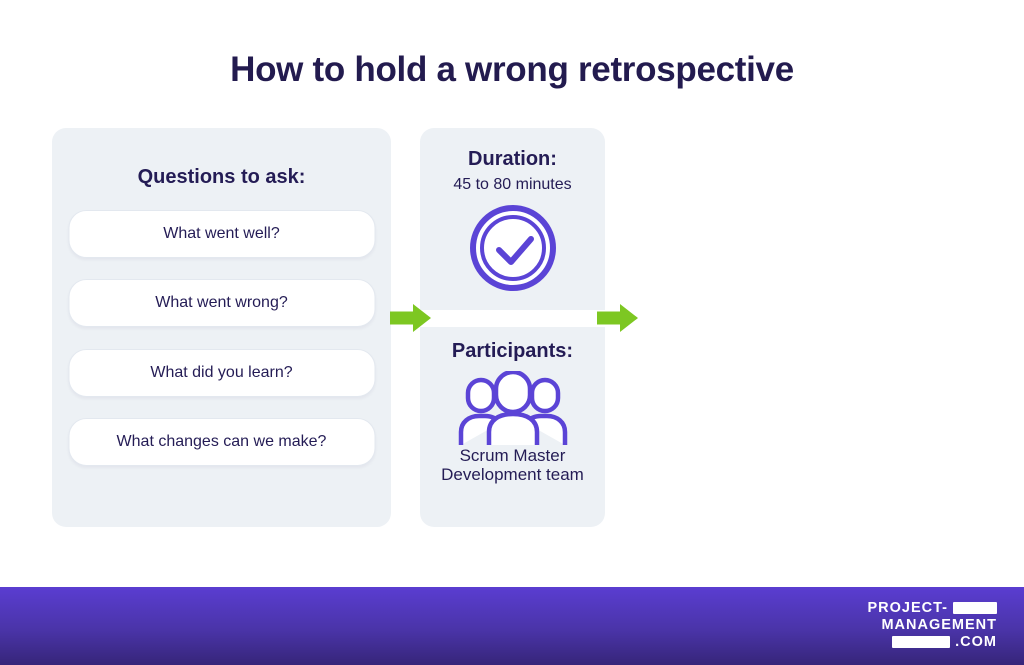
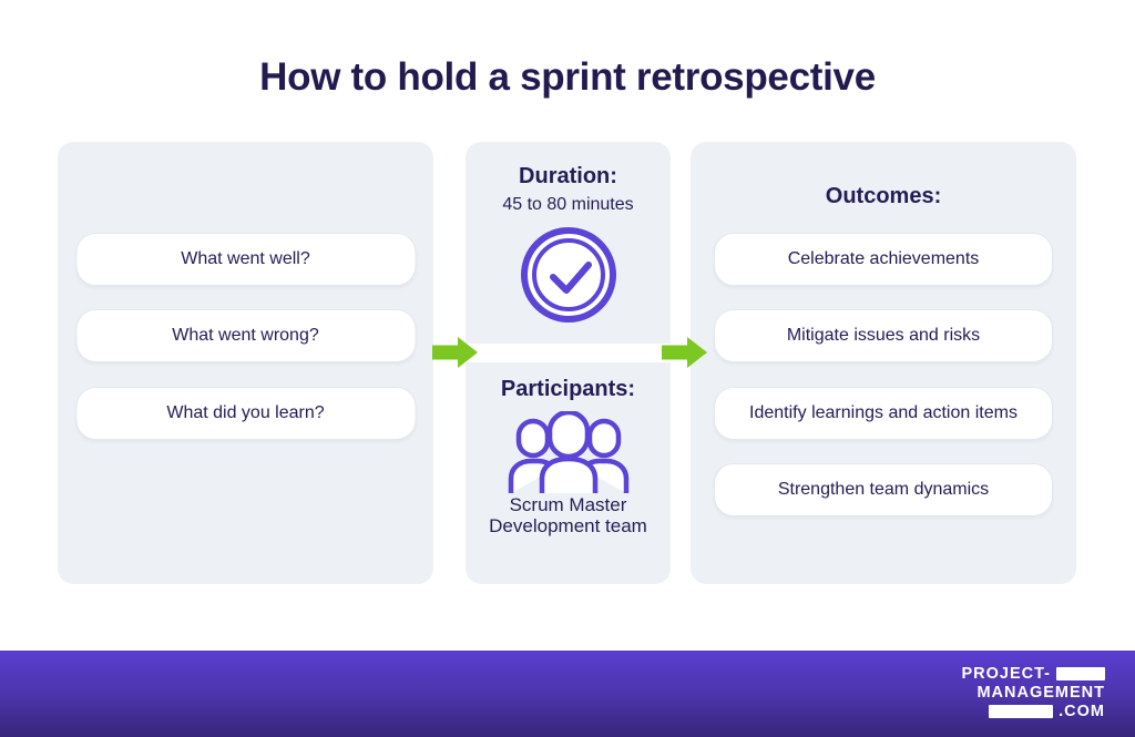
- How to hold a wrong retrospective
+ How to hold a sprint retrospective
- Questions to ask:
  What went well?
  What went wrong?
  What did you learn?
- What changes can we make?
  Duration:
  45 to 80 minutes
  Participants:
  Scrum Master
  Development team
+ Outcomes:
+ Celebrate achievements
+ Mitigate issues and risks
+ Identify learnings and action items
+ Strengthen team dynamics
  PROJECT-
  MANAGEMENT
  .COM
